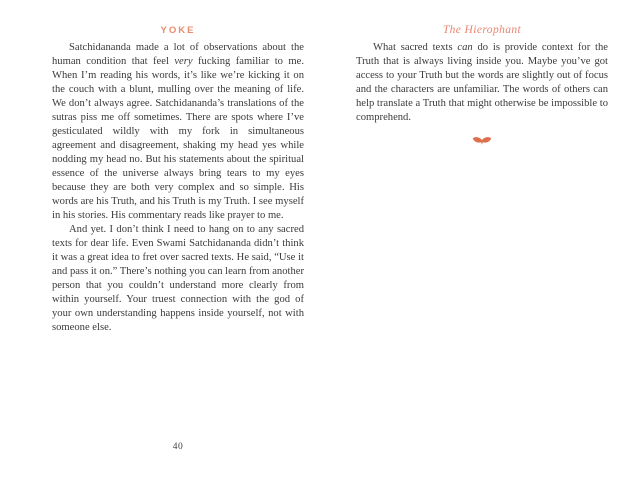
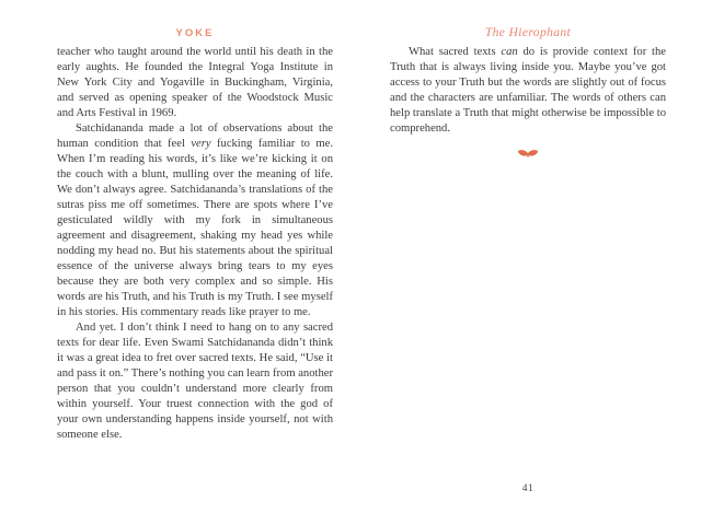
  YOKE
+ teacher who taught around the world until his death in the early aughts. He founded the Integral Yoga Institute in New York City and Yogaville in Buckingham, Virginia, and served as opening speaker of the Woodstock Music and Arts Festival in 1969.
  Satchidananda made a lot of observations about the human condition that feel very fucking familiar to me. When I’m reading his words, it’s like we’re kicking it on the couch with a blunt, mulling over the meaning of life. We don’t always agree. Satchidananda’s translations of the sutras piss me off sometimes. There are spots where I’ve gesticulated wildly with my fork in simultaneous agreement and disagreement, shaking my head yes while nodding my head no. But his statements about the spiritual essence of the universe always bring tears to my eyes because they are both very complex and so simple. His words are his Truth, and his Truth is my Truth. I see myself in his stories. His commentary reads like prayer to me.
  And yet. I don’t think I need to hang on to any sacred texts for dear life. Even Swami Satchidananda didn’t think it was a great idea to fret over sacred texts. He said, “Use it and pass it on.” There’s nothing you can learn from another person that you couldn’t understand more clearly from within yourself. Your truest connection with the god of your own understanding happens inside yourself, not with someone else.
- 40
  The Hierophant
  What sacred texts can do is provide context for the Truth that is always living inside you. Maybe you’ve got access to your Truth but the words are slightly out of focus and the characters are unfamiliar. The words of others can help translate a Truth that might otherwise be impossible to comprehend.
+ 41
